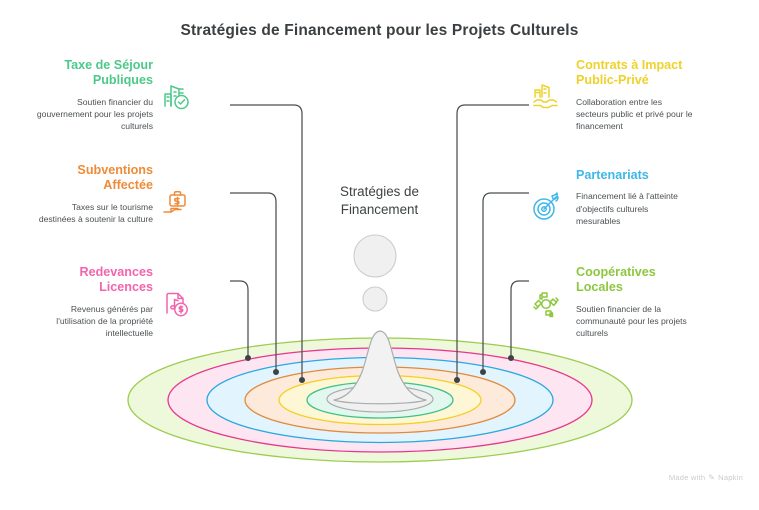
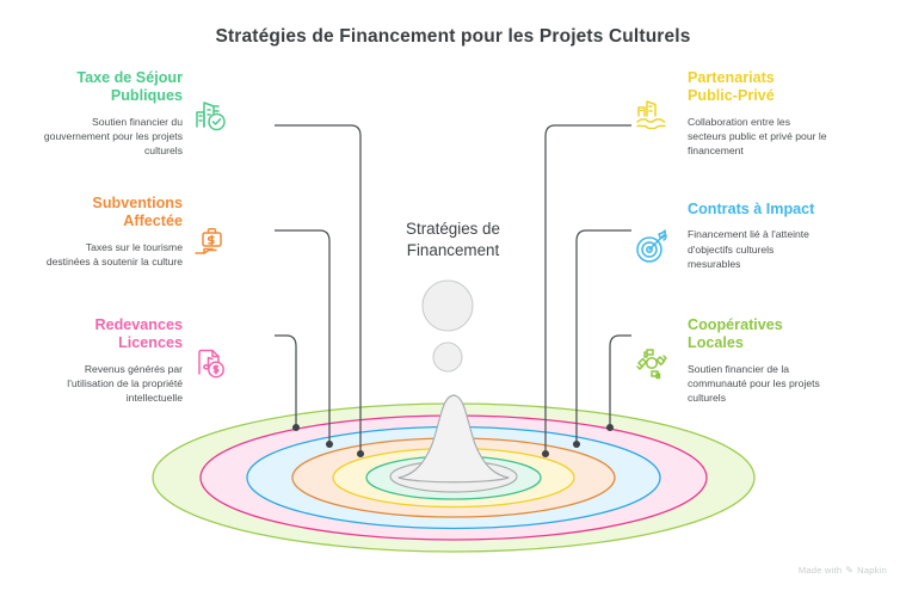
  Stratégies de Financement pour les Projets Culturels
  Stratégies de
  Financement
  Taxe de Séjour
  Publiques
  Soutien financier du gouvernement pour les projets culturels
  Subventions
  Affectée
  Taxes sur le tourisme destinées à soutenir la culture
  Redevances
  Licences
  Revenus générés par l'utilisation de la propriété intellectuelle
- Contrats à Impact
+ Partenariats
  Public-Privé
  Collaboration entre les secteurs public et privé pour le financement
- Partenariats
+ Contrats à Impact
  Financement lié à l'atteinte d'objectifs culturels mesurables
  Coopératives
  Locales
  Soutien financier de la communauté pour les projets culturels
  Made with
  ✎
  Napkin
